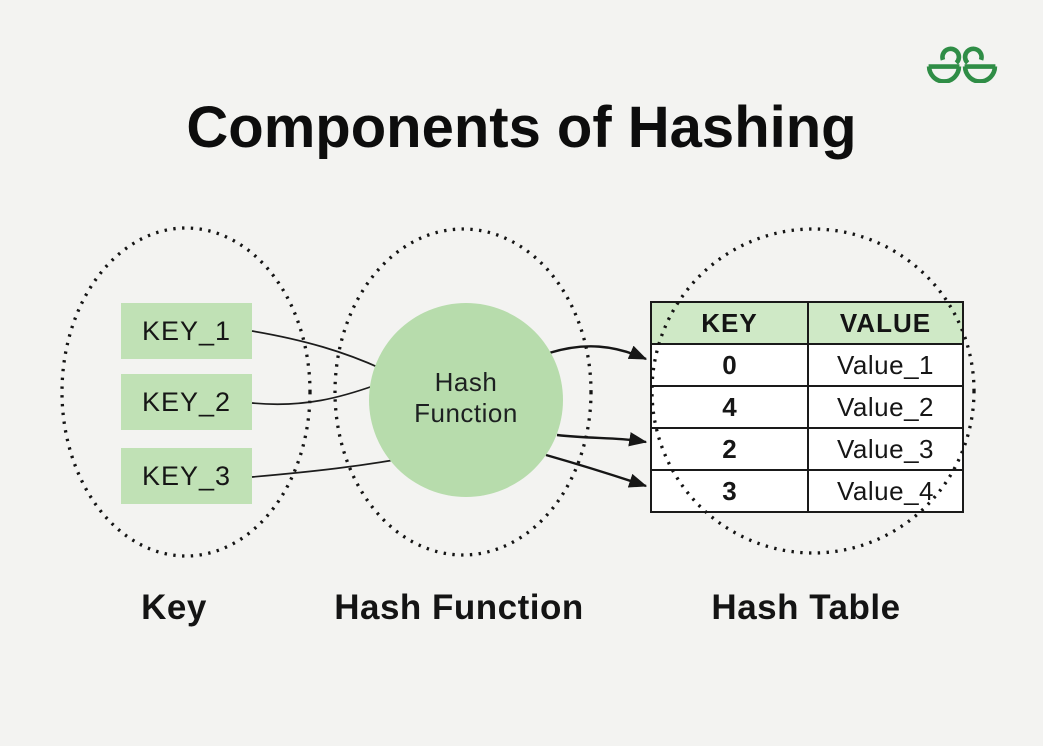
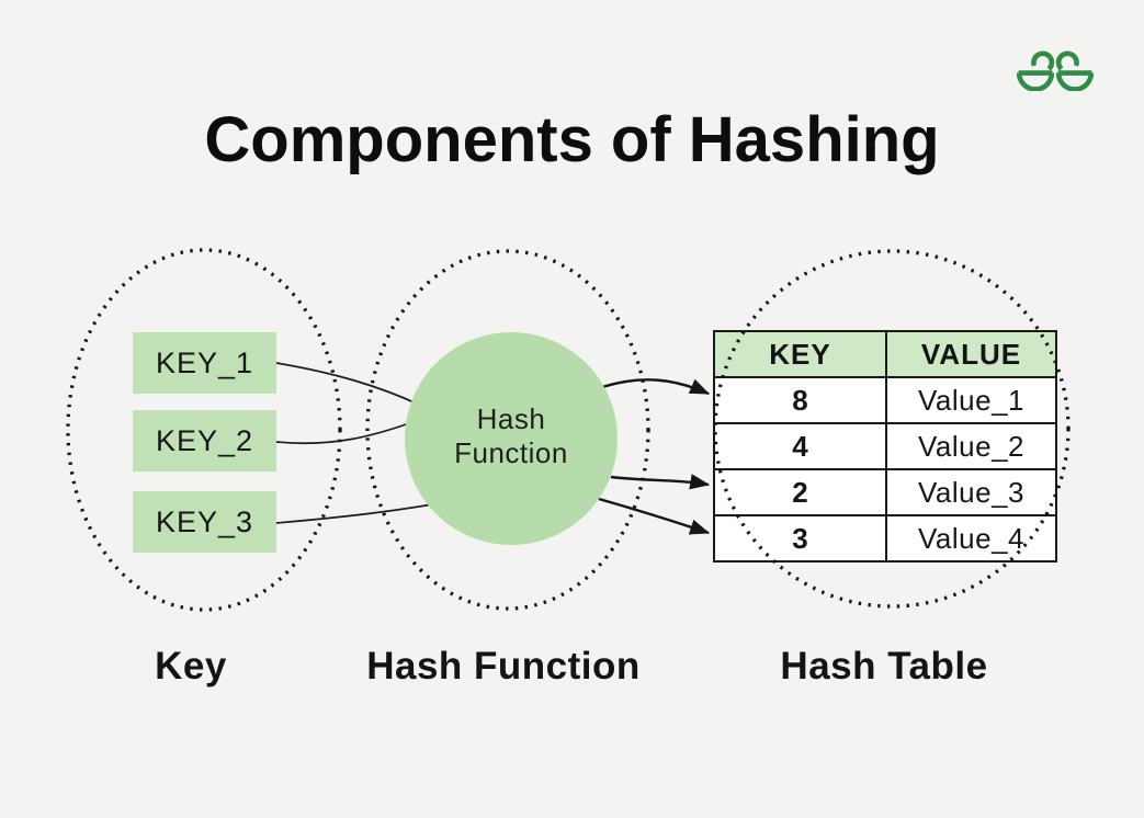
  Components of Hashing
  KEY	VALUE
- 0	Value_1
+ 8	Value_1
  4	Value_2
  2	Value_3
  3	Value_4
  KEY_1
  KEY_2
  KEY_3
  Hash
  Function
  Key
  Hash Function
  Hash Table
